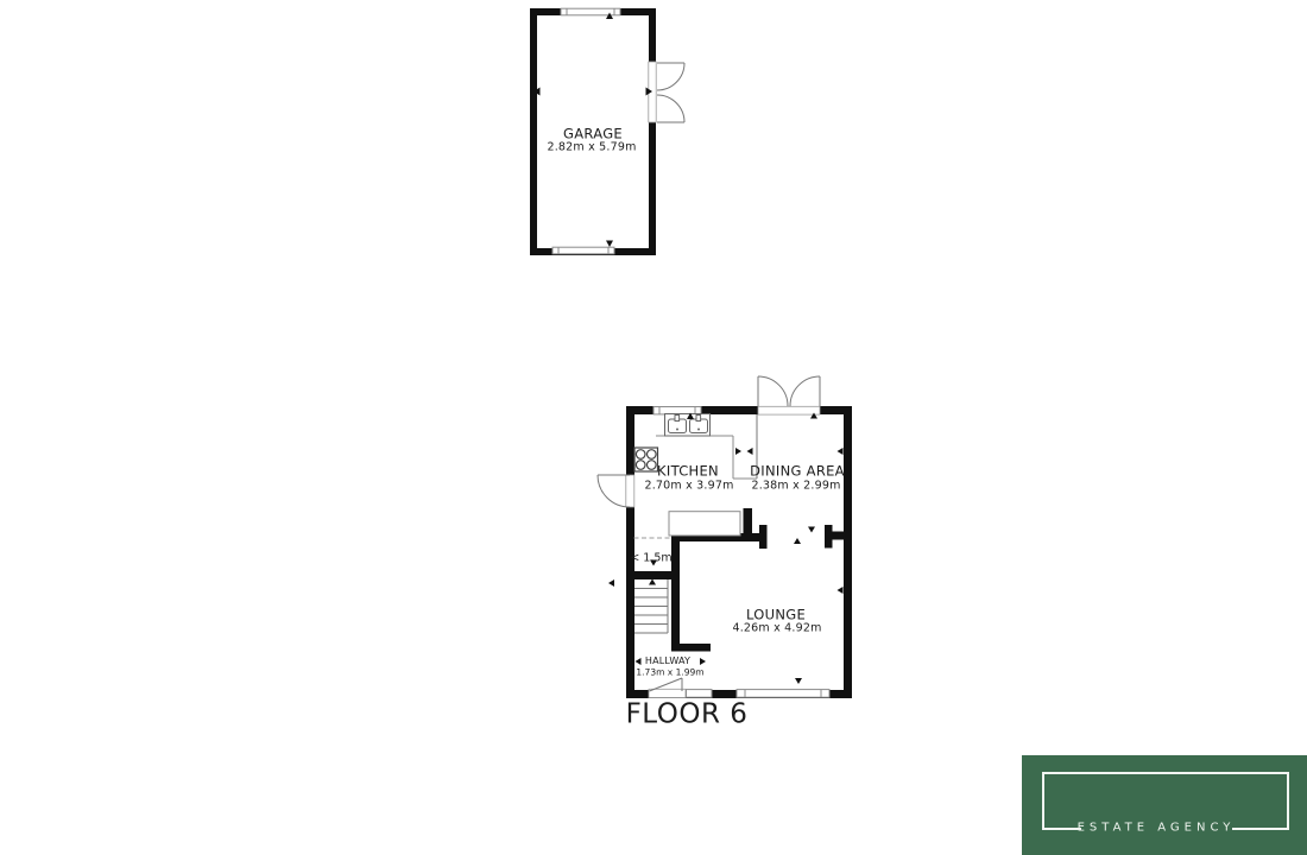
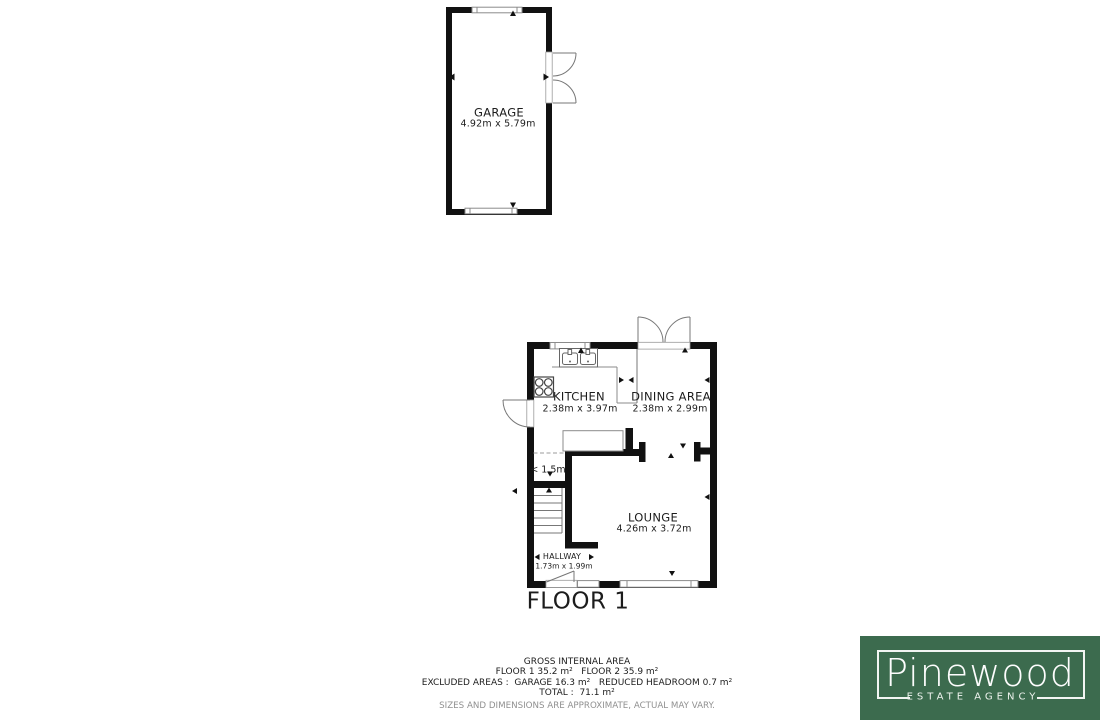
  GARAGE
- 2.82m x 5.79m
+ 4.92m x 5.79m
  KITCHEN
- 2.70m x 3.97m
+ 2.38m x 3.97m
  DINING AREA
  2.38m x 2.99m
  LOUNGE
- 4.26m x 4.92m
+ 4.26m x 3.72m
  HALLWAY
  1.73m x 1.99m
  < 1.5m
- FLOOR 6
+ FLOOR 1
+ GROSS INTERNAL AREA
+ FLOOR 1 35.2 m² FLOOR 2 35.9 m²
+ EXCLUDED AREAS : GARAGE 16.3 m² REDUCED HEADROOM 0.7 m²
+ TOTAL : 71.1 m²
+ SIZES AND DIMENSIONS ARE APPROXIMATE, ACTUAL MAY VARY.
+ Pinewood
  ESTATE AGENCY
